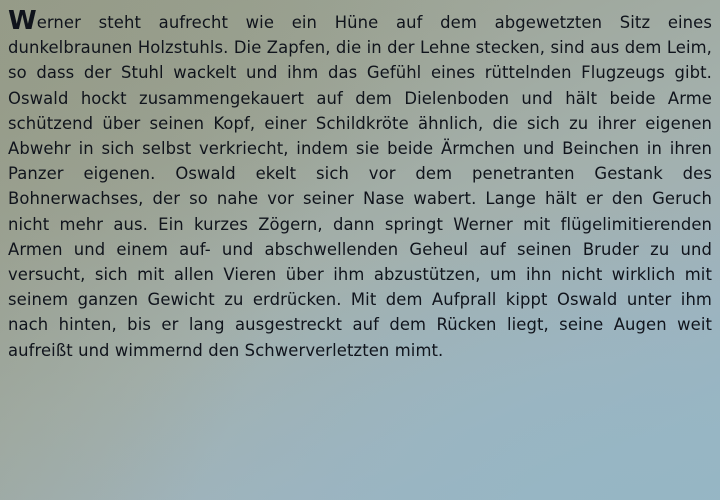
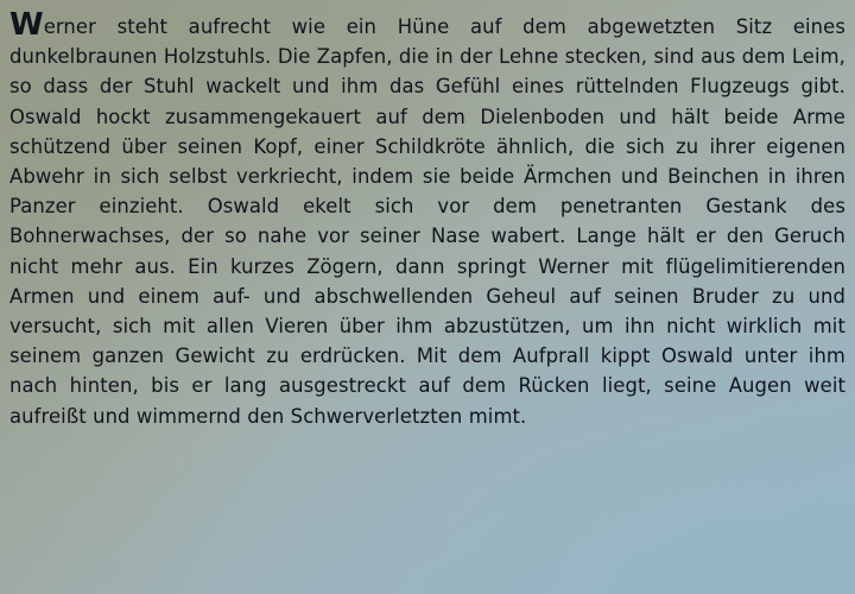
- Werner steht aufrecht wie ein Hüne auf dem abgewetzten Sitz eines dunkelbraunen Holzstuhls. Die Zapfen, die in der Lehne stecken, sind aus dem Leim, so dass der Stuhl wackelt und ihm das Gefühl eines rüttelnden Flugzeugs gibt. Oswald hockt zusammengekauert auf dem Dielenboden und hält beide Arme schützend über seinen Kopf, einer Schildkröte ähnlich, die sich zu ihrer eigenen Abwehr in sich selbst verkriecht, indem sie beide Ärmchen und Beinchen in ihren Panzer eigenen. Oswald ekelt sich vor dem penetranten Gestank des Bohnerwachses, der so nahe vor seiner Nase wabert. Lange hält er den Geruch nicht mehr aus. Ein kurzes Zögern, dann springt Werner mit flügelimitierenden Armen und einem auf- und abschwellenden Geheul auf seinen Bruder zu und versucht, sich mit allen Vieren über ihm abzustützen, um ihn nicht wirklich mit seinem ganzen Gewicht zu erdrücken. Mit dem Aufprall kippt Oswald unter ihm nach hinten, bis er lang ausgestreckt auf dem Rücken liegt, seine Augen weit aufreißt und wimmernd den Schwerverletzten mimt.
+ Werner steht aufrecht wie ein Hüne auf dem abgewetzten Sitz eines dunkelbraunen Holzstuhls. Die Zapfen, die in der Lehne stecken, sind aus dem Leim, so dass der Stuhl wackelt und ihm das Gefühl eines rüttelnden Flugzeugs gibt. Oswald hockt zusammengekauert auf dem Dielenboden und hält beide Arme schützend über seinen Kopf, einer Schildkröte ähnlich, die sich zu ihrer eigenen Abwehr in sich selbst verkriecht, indem sie beide Ärmchen und Beinchen in ihren Panzer einzieht. Oswald ekelt sich vor dem penetranten Gestank des Bohnerwachses, der so nahe vor seiner Nase wabert. Lange hält er den Geruch nicht mehr aus. Ein kurzes Zögern, dann springt Werner mit flügelimitierenden Armen und einem auf- und abschwellenden Geheul auf seinen Bruder zu und versucht, sich mit allen Vieren über ihm abzustützen, um ihn nicht wirklich mit seinem ganzen Gewicht zu erdrücken. Mit dem Aufprall kippt Oswald unter ihm nach hinten, bis er lang ausgestreckt auf dem Rücken liegt, seine Augen weit aufreißt und wimmernd den Schwerverletzten mimt.
